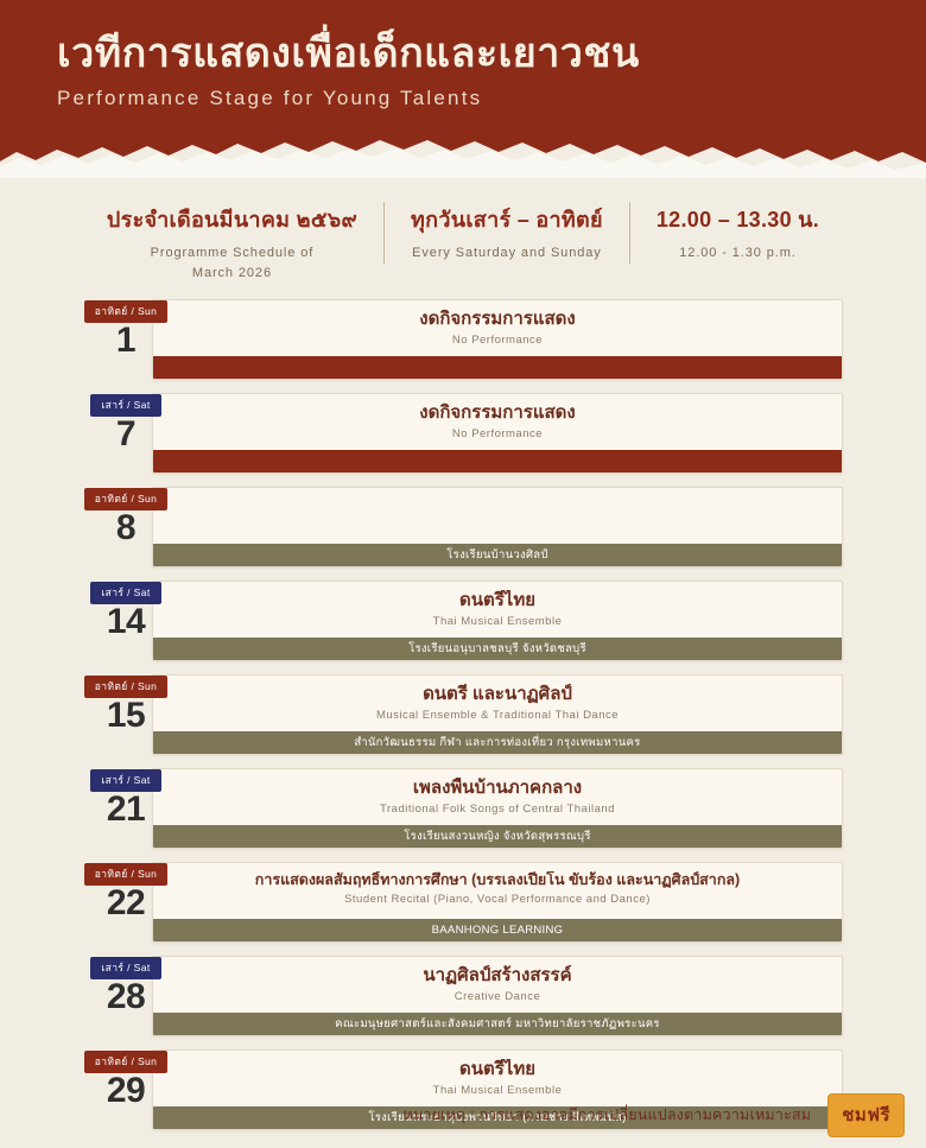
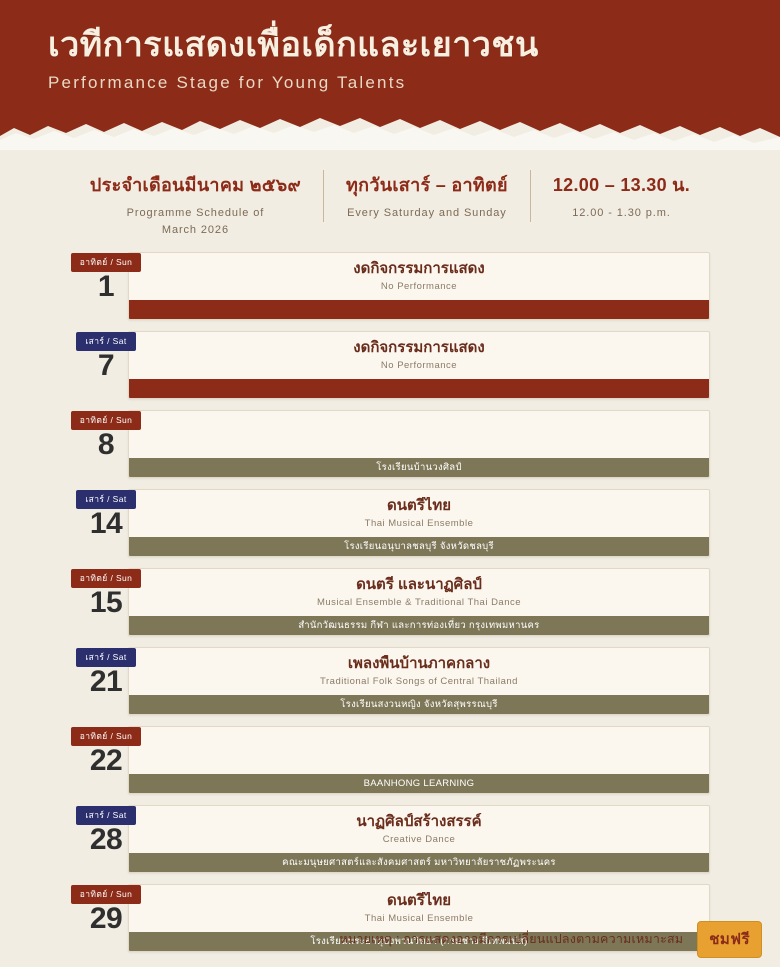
  เวทีการแสดงเพื่อเด็กและเยาวชน
  Performance Stage for Young Talents
  ประจำเดือนมีนาคม ๒๕๖๙
  Programme Schedule of
  March 2026
  ทุกวันเสาร์ – อาทิตย์
  Every Saturday and Sunday
  12.00 – 13.30 น.
  12.00 - 1.30 p.m.
  งดกิจกรรมการแสดง
  No Performance
  อาทิตย์ / Sun
  1
  งดกิจกรรมการแสดง
  No Performance
  เสาร์ / Sat
  7
  โรงเรียนบ้านวงศิลป์
  อาทิตย์ / Sun
  8
  ดนตรีไทย
  Thai Musical Ensemble
  โรงเรียนอนุบาลชลบุรี จังหวัดชลบุรี
  เสาร์ / Sat
  14
  ดนตรี และนาฏศิลป์
  Musical Ensemble & Traditional Thai Dance
  สำนักวัฒนธรรม กีฬา และการท่องเที่ยว กรุงเทพมหานคร
  อาทิตย์ / Sun
  15
  เพลงพื้นบ้านภาคกลาง
  Traditional Folk Songs of Central Thailand
  โรงเรียนสงวนหญิง จังหวัดสุพรรณบุรี
  เสาร์ / Sat
  21
- การแสดงผลสัมฤทธิ์ทางการศึกษา (บรรเลงเปียโน ขับร้อง และนาฏศิลป์สากล)
- Student Recital (Piano, Vocal Performance and Dance)
  BAANHONG LEARNING
  อาทิตย์ / Sun
  22
  นาฏศิลป์สร้างสรรค์
  Creative Dance
  คณะมนุษยศาสตร์และสังคมศาสตร์ มหาวิทยาลัยราชภัฏพระนคร
  เสาร์ / Sat
  28
  ดนตรีไทย
  Thai Musical Ensemble
  โรงเรียนพระธาตุบังพวนวิทยา (กรมช่าง สีเทพมนัส)
  อาทิตย์ / Sun
  29
  หมายเหตุ : การแสดงอาจมีการเปลี่ยนแปลงตามความเหมาะสม
  ชมฟรี
